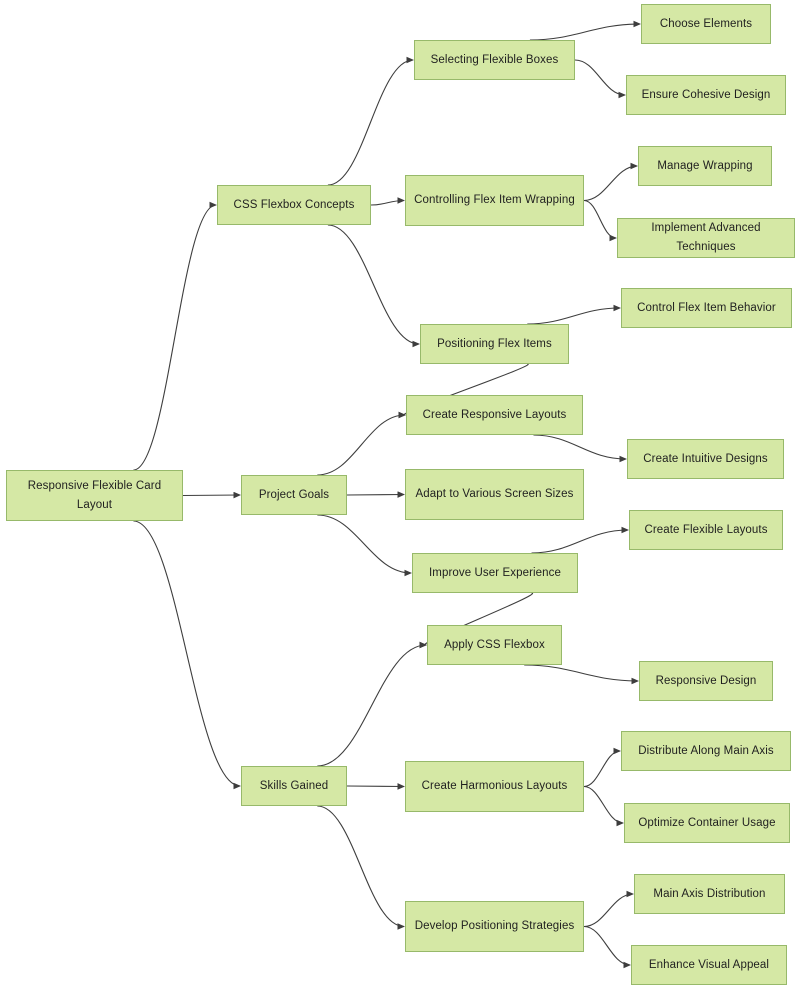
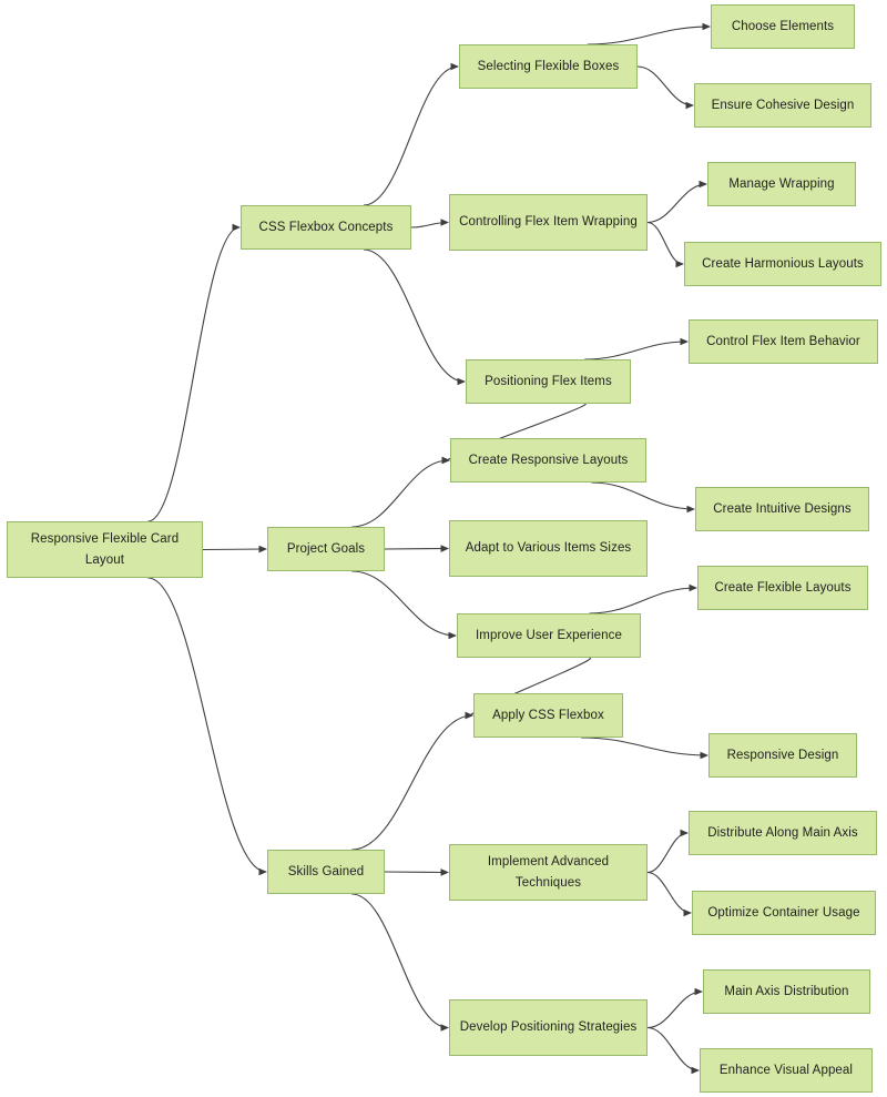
  Responsive Flexible Card Layout
  CSS Flexbox Concepts
  Project Goals
  Skills Gained
  Selecting Flexible Boxes
  Controlling Flex Item Wrapping
  Positioning Flex Items
  Create Responsive Layouts
- Adapt to Various Screen Sizes
+ Adapt to Various Items Sizes
  Improve User Experience
  Apply CSS Flexbox
- Create Harmonious Layouts
+ Implement Advanced Techniques
  Develop Positioning Strategies
  Choose Elements
  Ensure Cohesive Design
  Manage Wrapping
- Implement Advanced Techniques
+ Create Harmonious Layouts
  Control Flex Item Behavior
  Create Intuitive Designs
  Create Flexible Layouts
  Responsive Design
  Distribute Along Main Axis
  Optimize Container Usage
  Main Axis Distribution
  Enhance Visual Appeal
